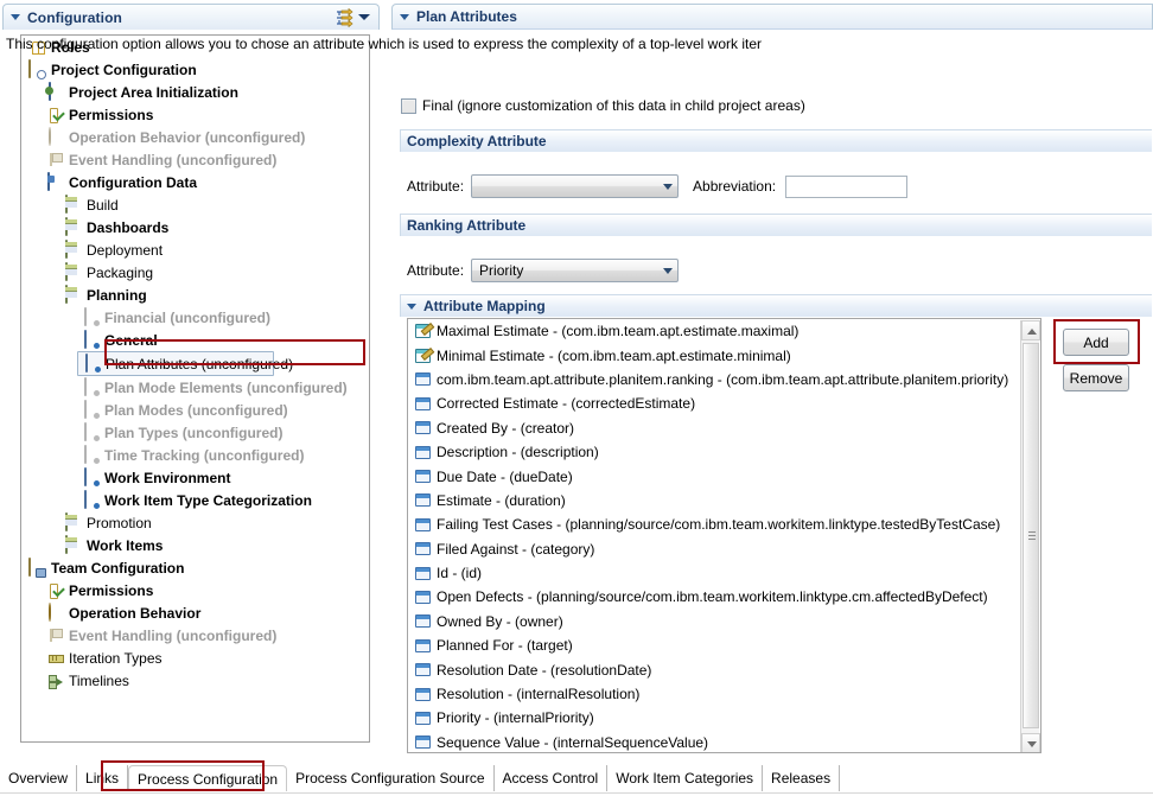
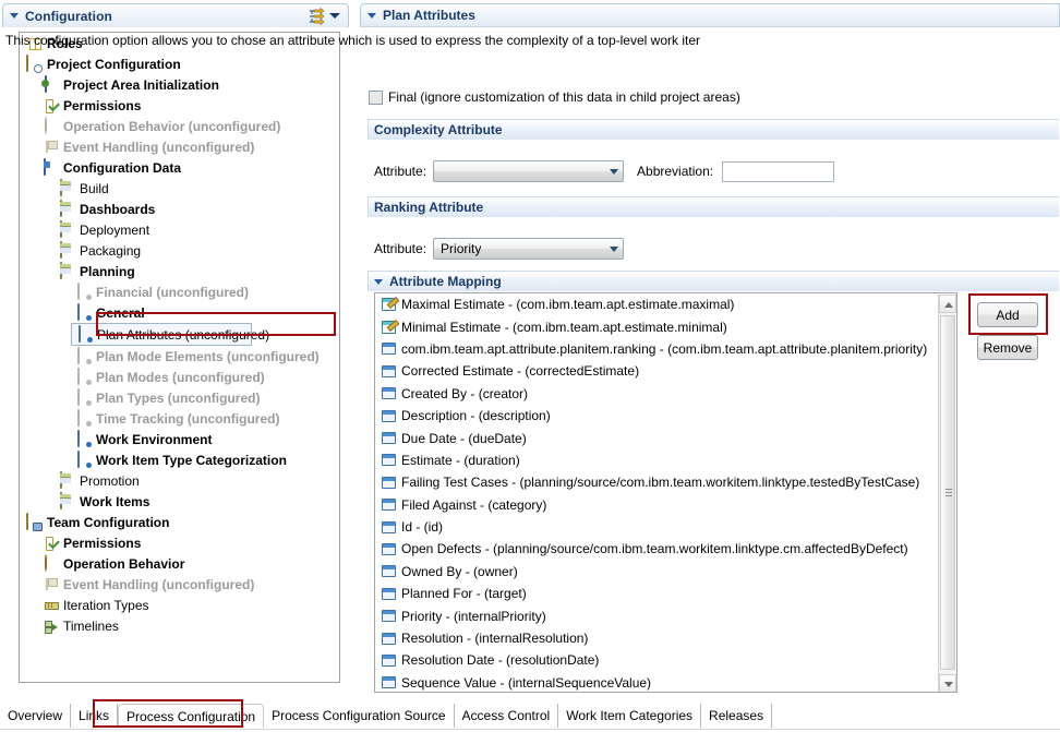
  Configuration
  Roles
  Project Configuration
  Project Area Initialization
  Permissions
  Operation Behavior (unconfigured)
  Event Handling (unconfigured)
  Configuration Data
  Build
  Dashboards
  Deployment
  Packaging
  Planning
  Financial (unconfigured)
  General
  Plan Attributes (unconfigured)
  Plan Mode Elements (unconfigured)
  Plan Modes (unconfigured)
  Plan Types (unconfigured)
  Time Tracking (unconfigured)
  Work Environment
  Work Item Type Categorization
  Promotion
  Work Items
  Team Configuration
  Permissions
  Operation Behavior
  Event Handling (unconfigured)
  Iteration Types
  Timelines
  Plan Attributes
  This configuration option allows you to chose an attribute which is used to express the complexity of a top-level work iter
  Final (ignore customization of this data in child project areas)
  Complexity Attribute
  Attribute:
  Abbreviation:
  Ranking Attribute
  Attribute:
  Priority
  Attribute Mapping
  Maximal Estimate - (com.ibm.team.apt.estimate.maximal)
  Minimal Estimate - (com.ibm.team.apt.estimate.minimal)
  com.ibm.team.apt.attribute.planitem.ranking - (com.ibm.team.apt.attribute.planitem.priority)
  Corrected Estimate - (correctedEstimate)
  Created By - (creator)
  Description - (description)
  Due Date - (dueDate)
  Estimate - (duration)
  Failing Test Cases - (planning/source/com.ibm.team.workitem.linktype.testedByTestCase)
  Filed Against - (category)
  Id - (id)
  Open Defects - (planning/source/com.ibm.team.workitem.linktype.cm.affectedByDefect)
  Owned By - (owner)
  Planned For - (target)
- Resolution Date - (resolutionDate)
+ Priority - (internalPriority)
  Resolution - (internalResolution)
- Priority - (internalPriority)
+ Resolution Date - (resolutionDate)
  Sequence Value - (internalSequenceValue)
  Add
  Remove
  Overview
  Links
  Process Configuration
  Process Configuration Source
  Access Control
  Work Item Categories
  Releases
